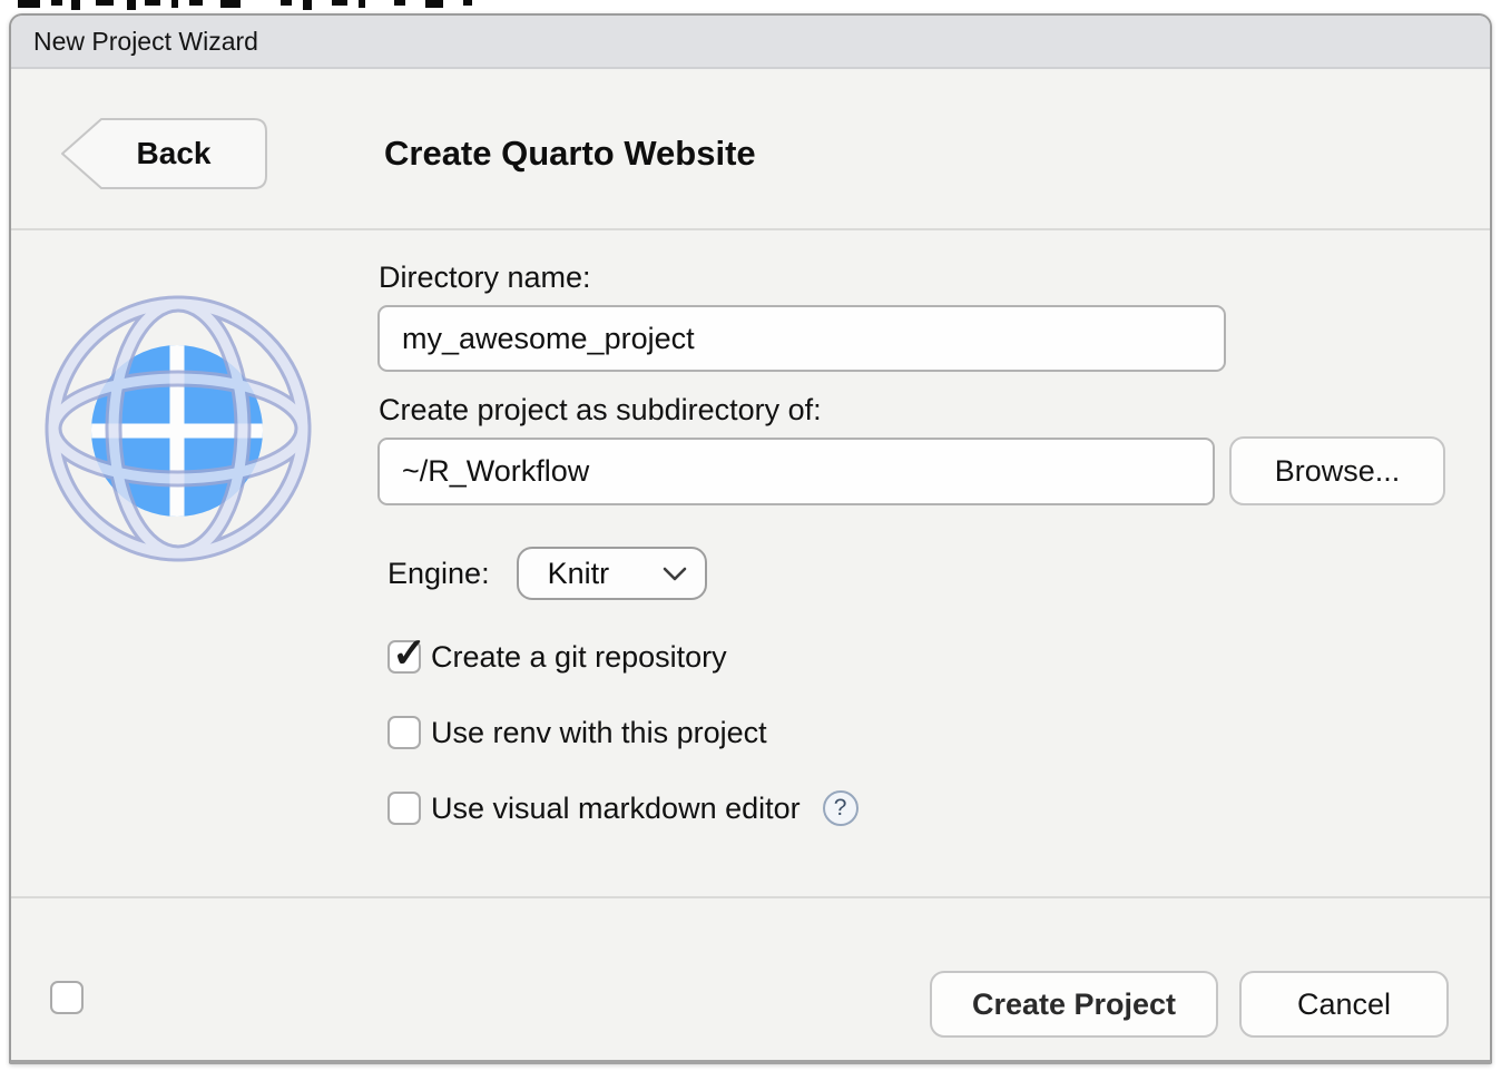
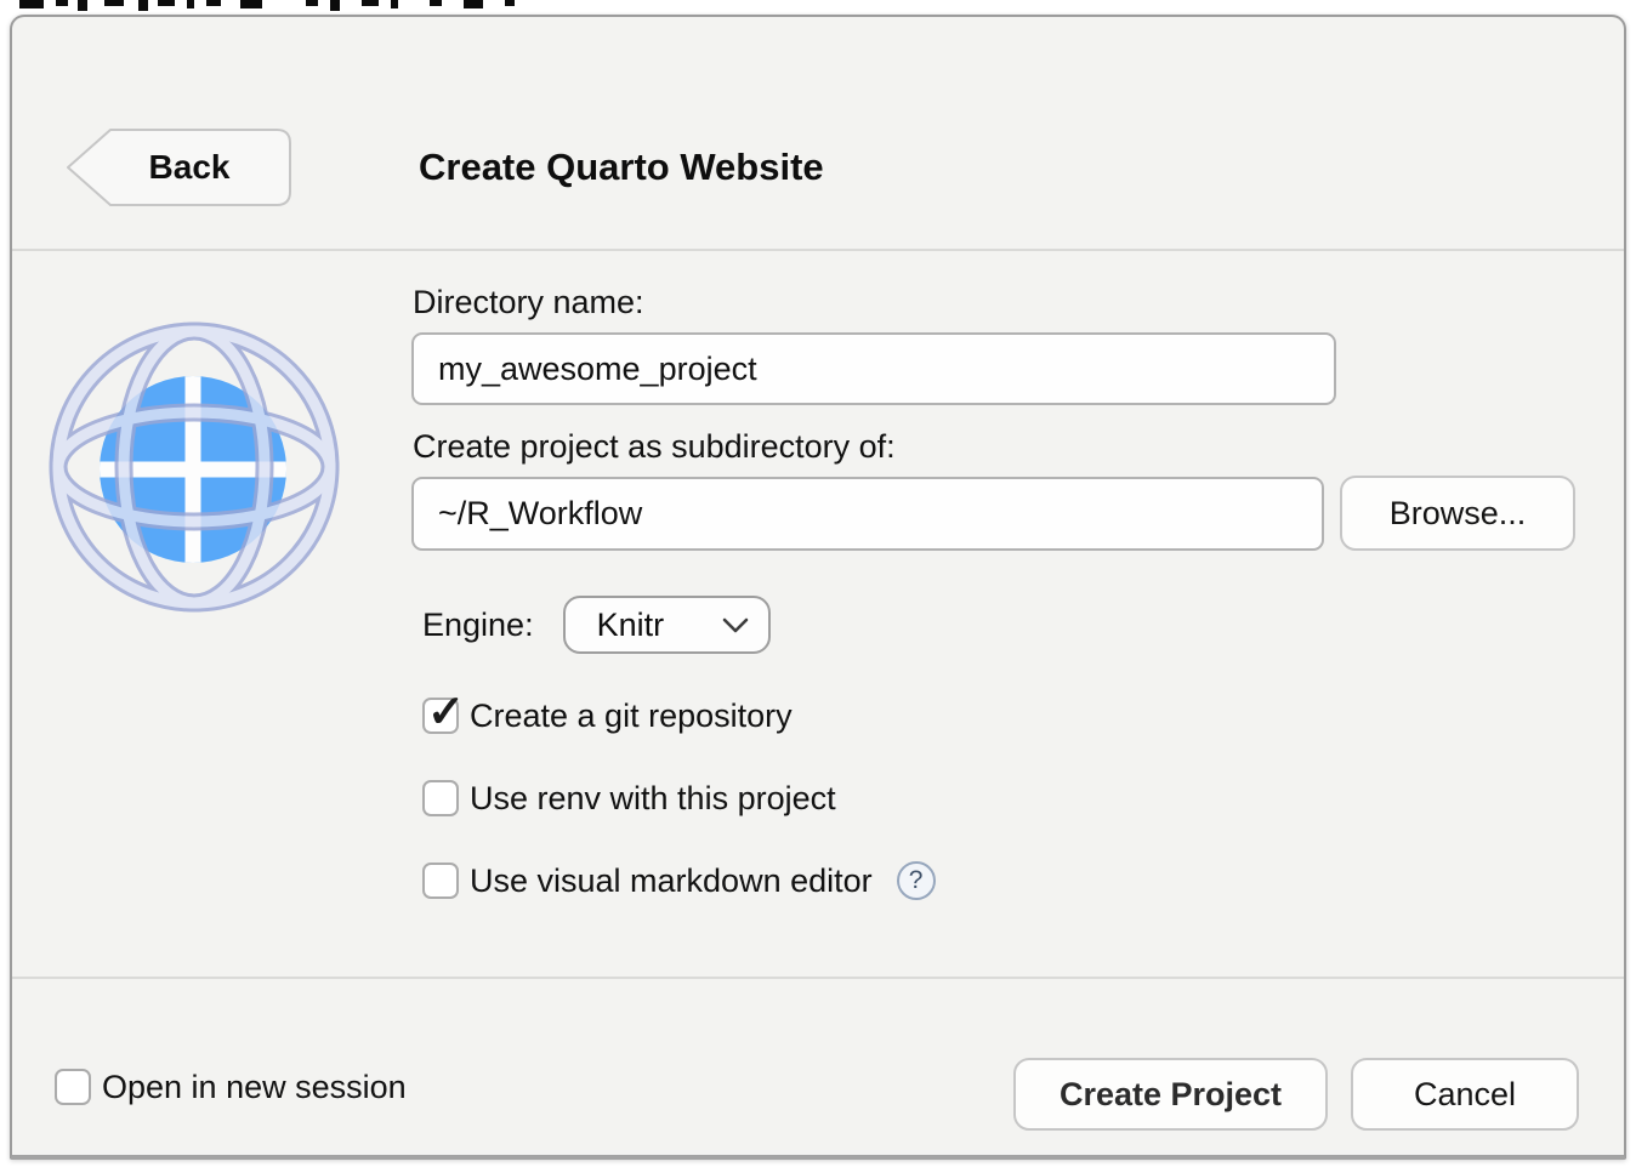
- New Project Wizard
  Back
  Create Quarto Website
  Directory name:
  my_awesome_project
  Create project as subdirectory of:
  ~/R_Workflow
  Browse...
  Engine:
  Knitr
  ✓
  Create a git repository
  Use renv with this project
  Use visual markdown editor
  ?
+ Open in new session
  Create Project
  Cancel
